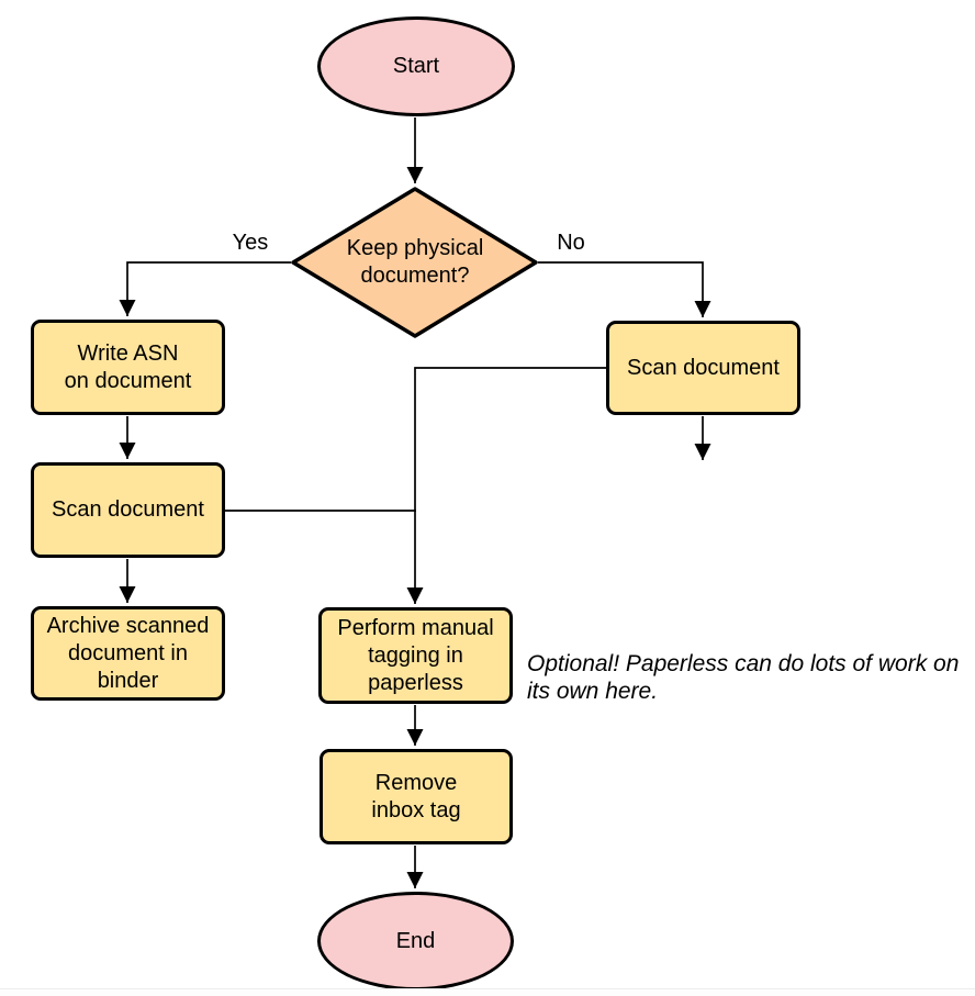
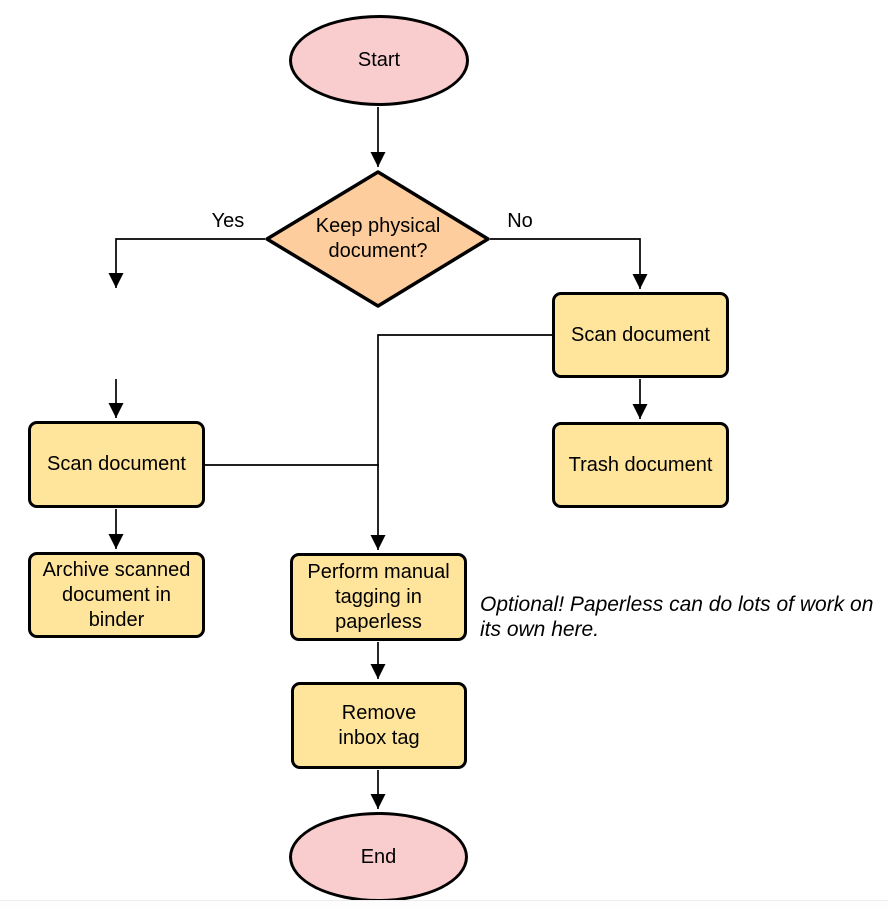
  Start
  Keep physical
  document?
  Yes
  No
- Write ASN
- on document
  Scan document
  Archive scanned
  document in
  binder
  Scan document
+ Trash document
  Perform manual
  tagging in
  paperless
  Optional! Paperless can do lots of work on
  its own here.
  Remove
  inbox tag
  End
